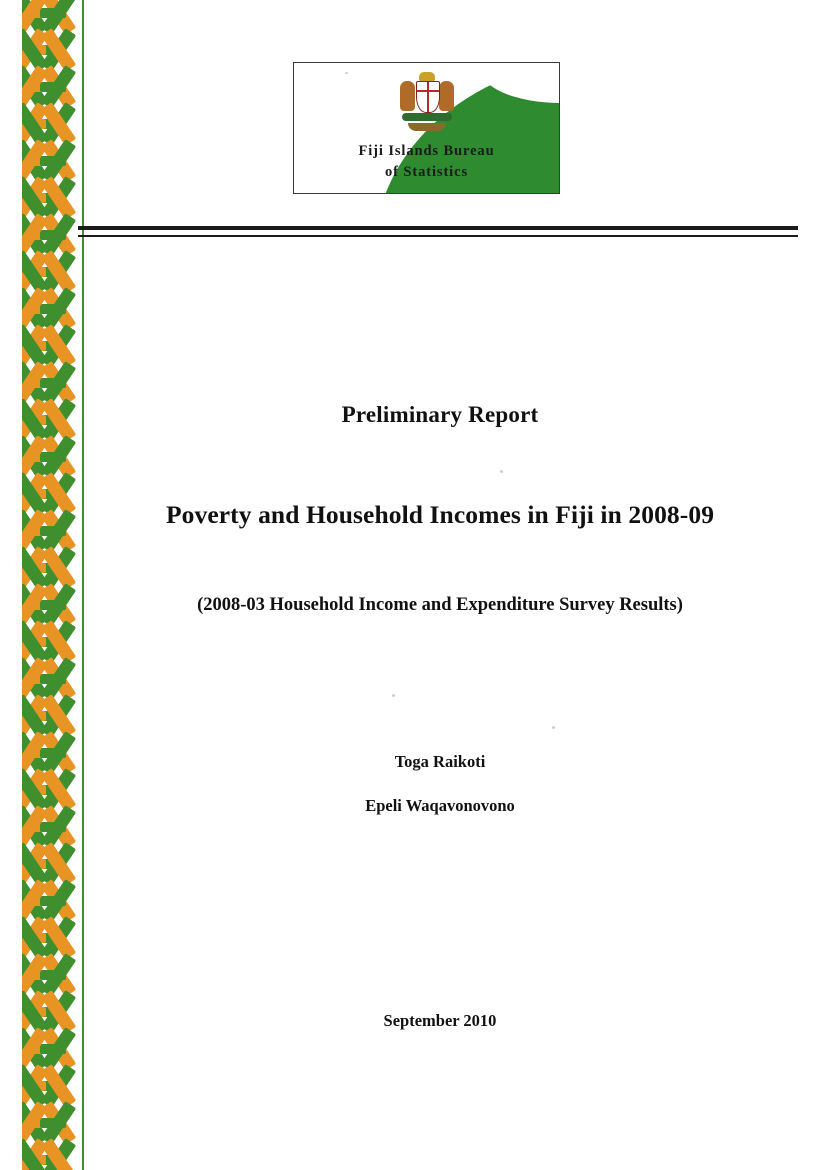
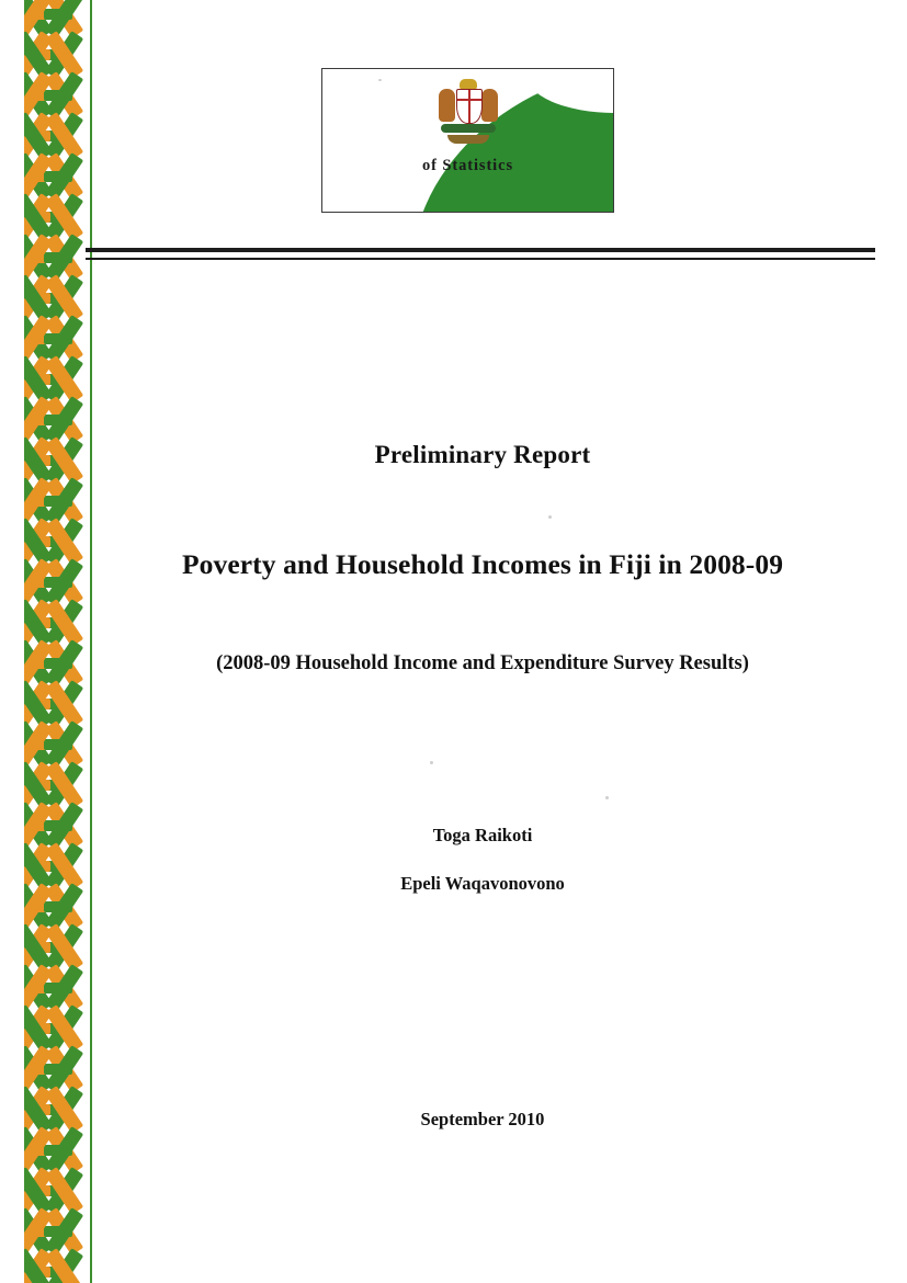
- Fiji Islands Bureau
  of Statistics
  Preliminary Report
  Poverty and Household Incomes in Fiji in 2008-09
- (2008-03 Household Income and Expenditure Survey Results)
+ (2008-09 Household Income and Expenditure Survey Results)
  Toga Raikoti
  Epeli Waqavonovono
  September 2010
